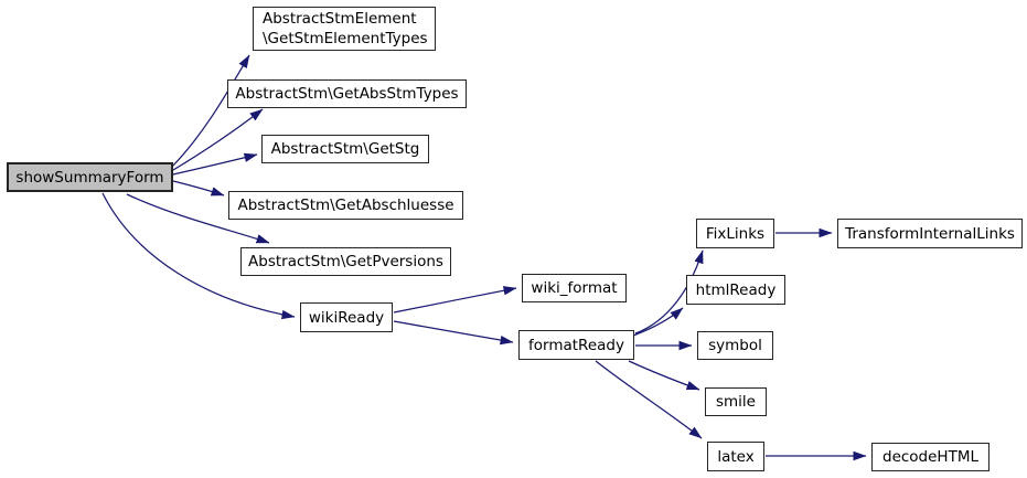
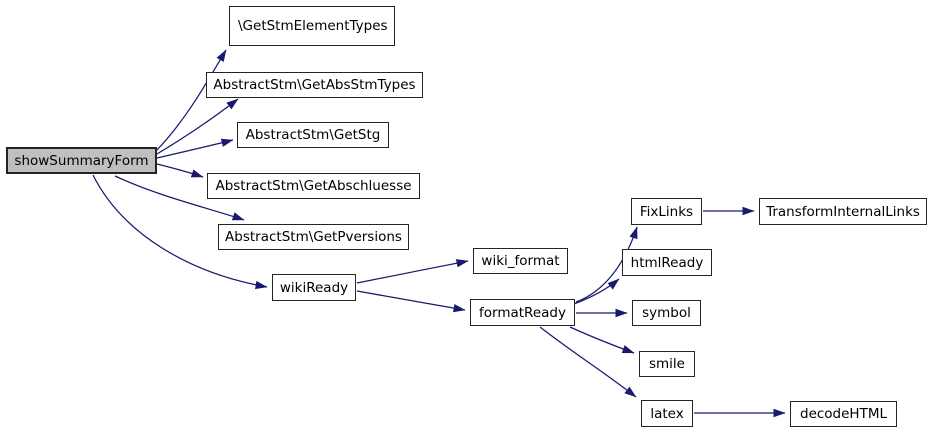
  showSummaryForm
- AbstractStmElement
  \GetStmElementTypes
  AbstractStm\GetAbsStmTypes
  AbstractStm\GetStg
  AbstractStm\GetAbschluesse
  AbstractStm\GetPversions
  wikiReady
  wiki_format
  formatReady
  FixLinks
  TransformInternalLinks
  htmlReady
  symbol
  smile
  latex
  decodeHTML
